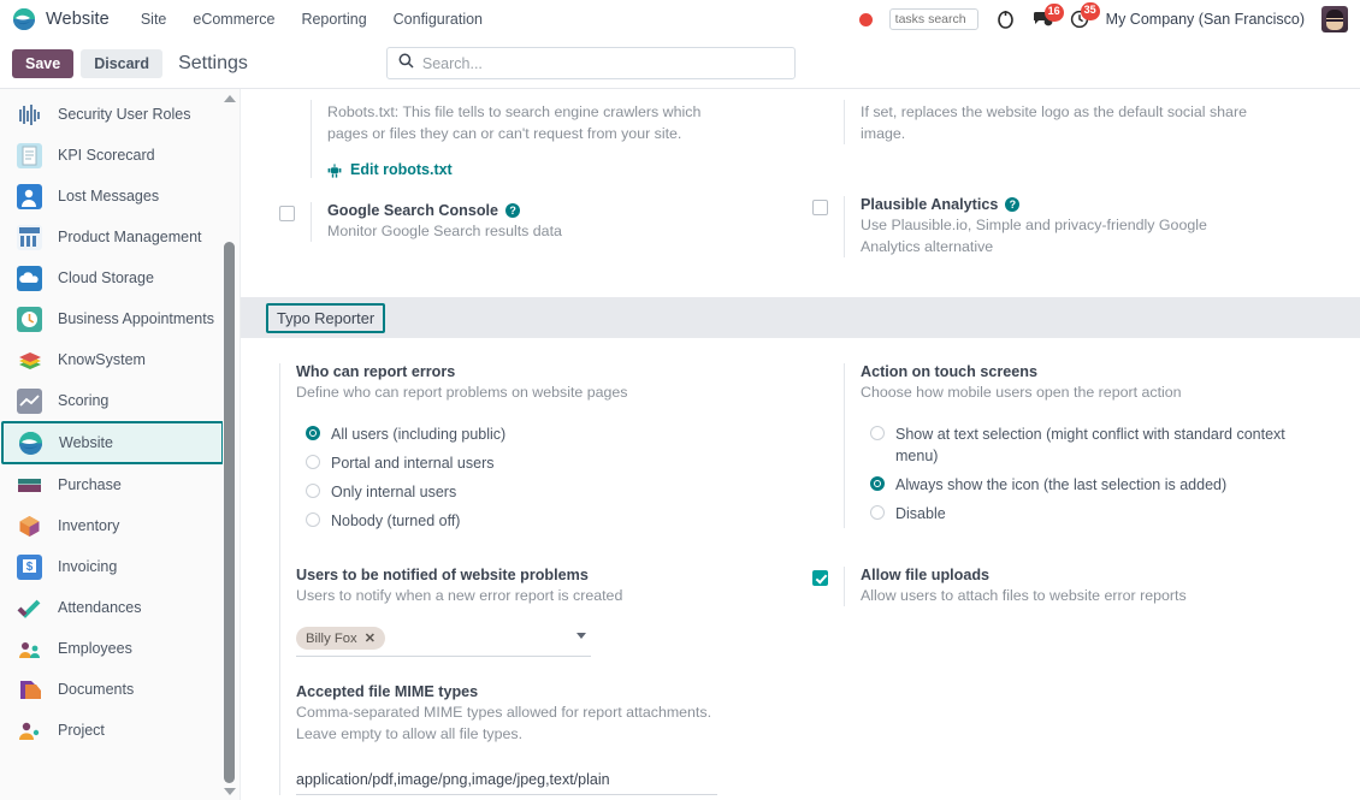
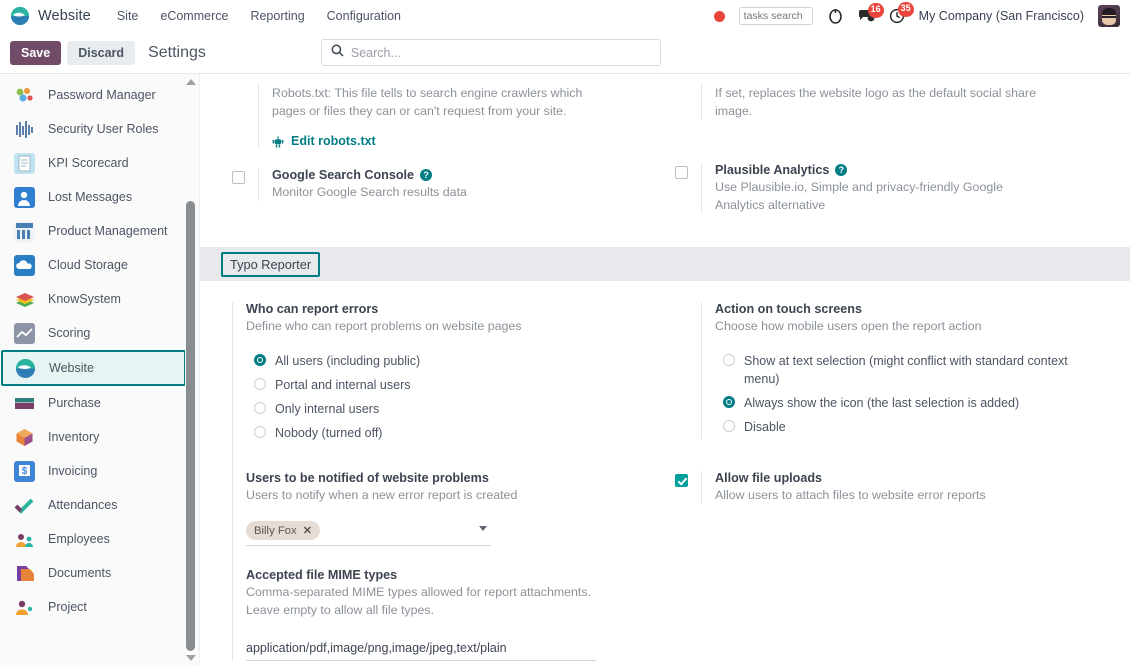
  Website
  Site
  eCommerce
  Reporting
  Configuration
  tasks search
  16
  35
  My Company (San Francisco)
  Save
  Discard
  Settings
  Search...
+ Password Manager
  Security User Roles
  KPI Scorecard
  Lost Messages
  Product Management
  Cloud Storage
- Business Appointments
  KnowSystem
  Scoring
  Website
  Purchase
  Inventory
  $
  Invoicing
  Attendances
  Employees
  Documents
  Project
  Robots.txt: This file tells to search engine crawlers which pages or files they can or can't request from your site.
  Edit robots.txt
  Google Search Console
  ?
  Monitor Google Search results data
  If set, replaces the website logo as the default social share image.
  Plausible Analytics
  ?
  Use Plausible.io, Simple and privacy-friendly Google Analytics alternative
  Typo Reporter
  Who can report errors
  Define who can report problems on website pages
  All users (including public)
  Portal and internal users
  Only internal users
  Nobody (turned off)
  Users to be notified of website problems
  Users to notify when a new error report is created
  Billy Fox
  ✕
  Accepted file MIME types
  Comma-separated MIME types allowed for report attachments. Leave empty to allow all file types.
  application/pdf,image/png,image/jpeg,text/plain
  Action on touch screens
  Choose how mobile users open the report action
  Show at text selection (might conflict with standard context menu)
  Always show the icon (the last selection is added)
  Disable
  Allow file uploads
  Allow users to attach files to website error reports
